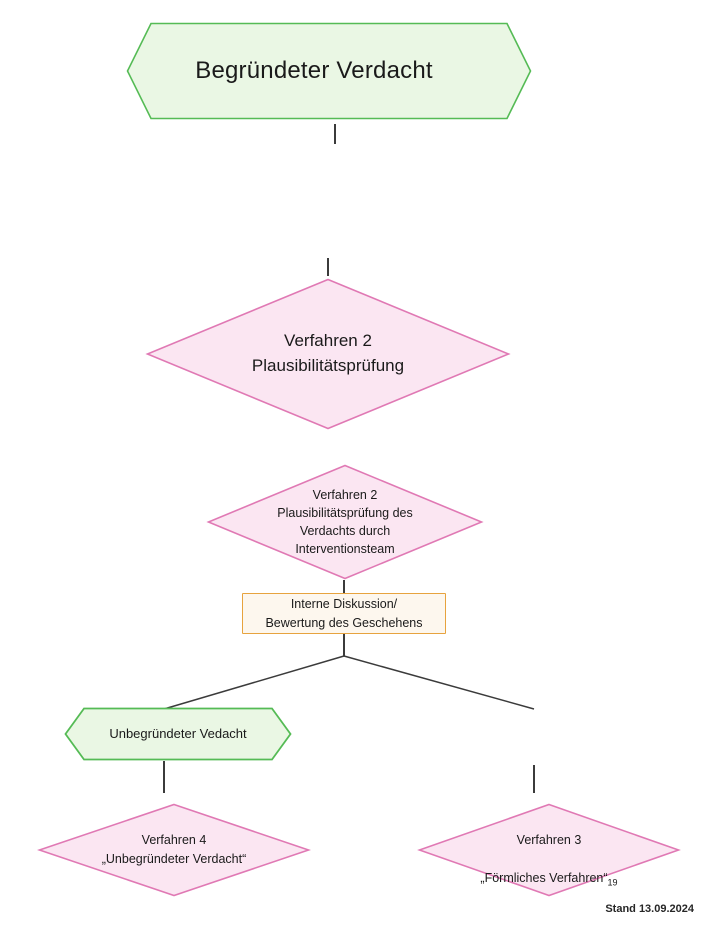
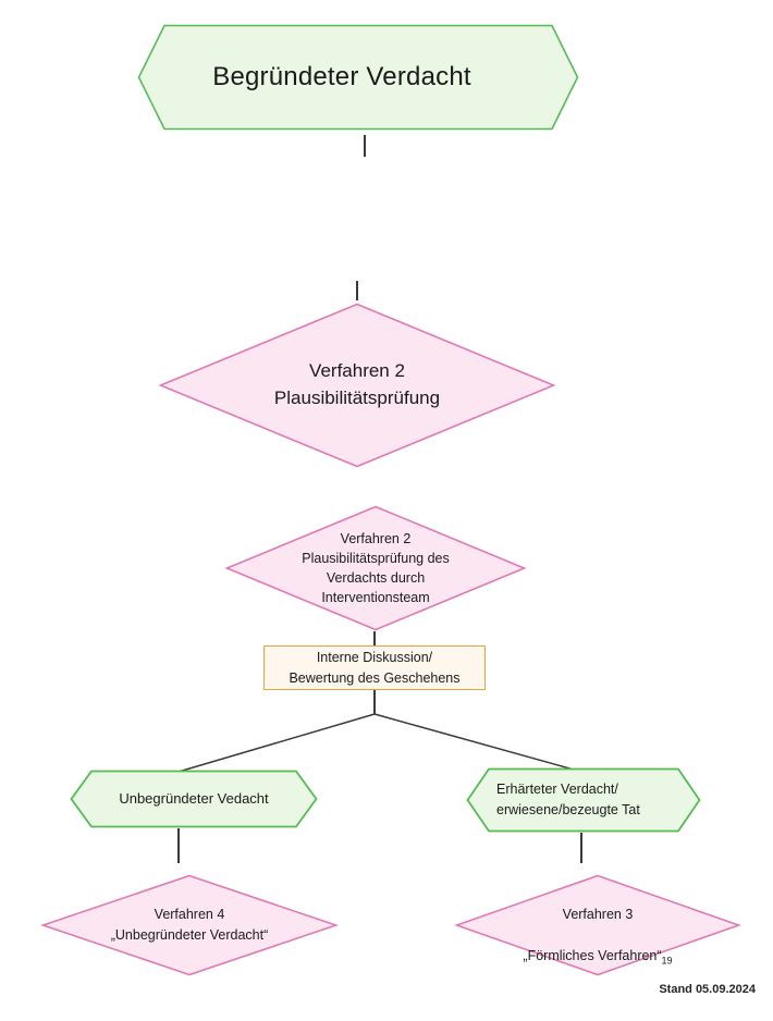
  Begründeter Verdacht
  Verfahren 2
  Plausibilitätsprüfung
  Verfahren 2
  Plausibilitätsprüfung des
  Verdachts durch
  Interventionsteam
  Interne Diskussion/
  Bewertung des Geschehens
  Unbegründeter Vedacht
+ Erhärteter Verdacht/
+ erwiesene/bezeugte Tat
  Verfahren 4
  „Unbegründeter Verdacht“
  Verfahren 3
  „Förmliches Verfahren“19
- Stand 13.09.2024
+ Stand 05.09.2024
